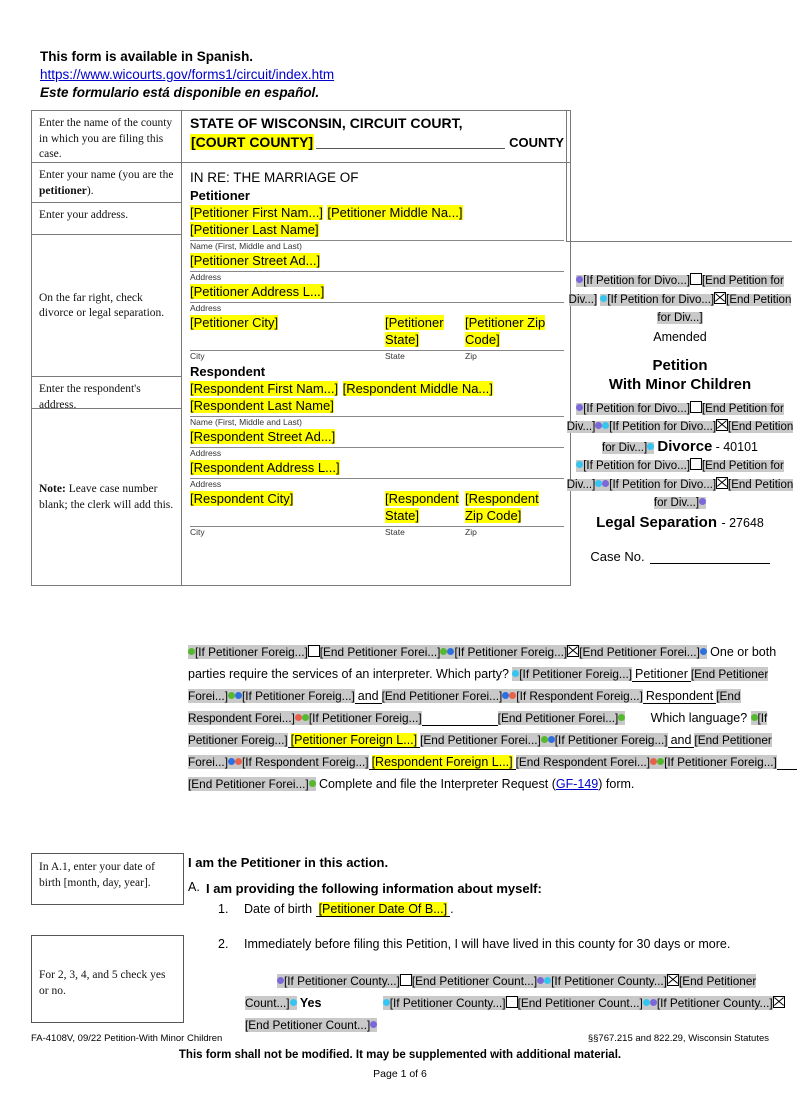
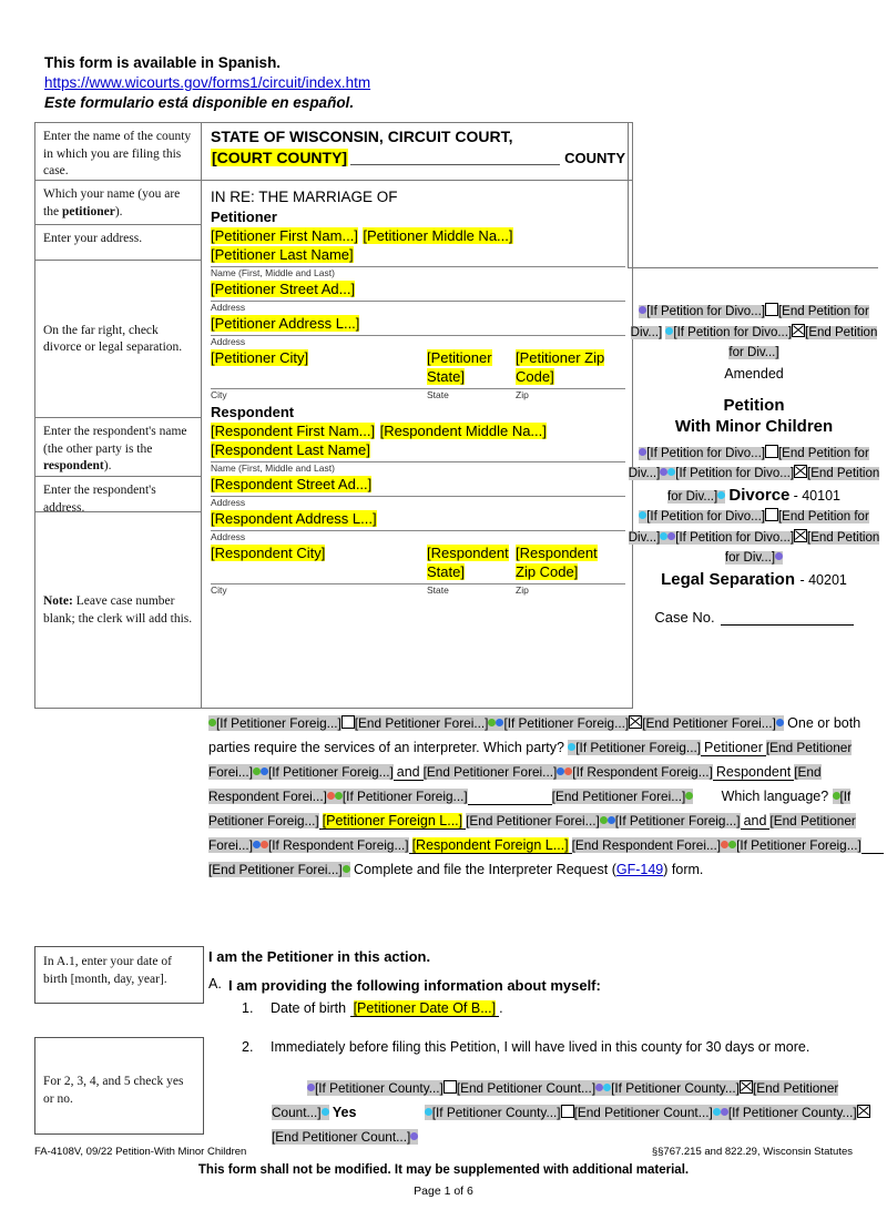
  This form is available in Spanish.
  https://www.wicourts.gov/forms1/circuit/index.htm
  Este formulario está disponible en español.
  Enter the name of the county in which you are filing this case.
  STATE OF WISCONSIN, CIRCUIT COURT,
  [COURT COUNTY]
  COUNTY
- Enter your name (you are the petitioner).
+ Which your name (you are the petitioner).
  Enter your address.
  On the far right, check divorce or legal separation.
+ Enter the respondent's name (the other party is the respondent).
  Enter the respondent's address.
  Note: Leave case number blank; the clerk will add this.
  IN RE: THE MARRIAGE OF
  Petitioner
  [Petitioner First Nam...] [Petitioner Middle Na...]
  [Petitioner Last Name]
  Name (First, Middle and Last)
  [Petitioner Street Ad...]
  Address
  [Petitioner Address L...]
  Address
  [Petitioner City]
  [Petitioner State]
  [Petitioner Zip Code]
  City
  State
  Zip
  Respondent
  [Respondent First Nam...] [Respondent Middle Na...]
  [Respondent Last Name]
  Name (First, Middle and Last)
  [Respondent Street Ad...]
  Address
  [Respondent Address L...]
  Address
  [Respondent City]
  [Respondent State]
  [Respondent Zip Code]
  City
  State
  Zip
  [If Petition for Divo...] [End Petition for Div...] [If Petition for Divo...] [End Petition for Div...]
  Amended
  Petition
  With Minor Children
  [If Petition for Divo...] [End Petition for Div...] [If Petition for Divo...] [End Petition for Div...] Divorce - 40101
  [If Petition for Divo...] [End Petition for Div...] [If Petition for Divo...] [End Petition for Div...]
- Legal Separation - 27648
+ Legal Separation - 40201
  Case No.
  [If Petitioner Foreig...] [End Petitioner Forei...] [If Petitioner Foreig...] [End Petitioner Forei...] One or both parties require the services of an interpreter. Which party? [If Petitioner Foreig...] Petitioner [End Petitioner Forei...] [If Petitioner Foreig...] and [End Petitioner Forei...] [If Respondent Foreig...] Respondent [End Respondent Forei...] [If Petitioner Foreig...] [End Petitioner Forei...] Which language? [If Petitioner Foreig...] [Petitioner Foreign L...] [End Petitioner Forei...] [If Petitioner Foreig...] and [End Petitioner Forei...] [If Respondent Foreig...] [Respondent Foreign L...] [End Respondent Forei...] [If Petitioner Foreig...][End Petitioner Forei...] Complete and file the Interpreter Request (GF-149) form.
  In A.1, enter your date of birth [month, day, year].
  For 2, 3, 4, and 5 check yes or no.
  I am the Petitioner in this action.
  A.
  I am providing the following information about myself:
  1.
  Date of birth [Petitioner Date Of B...] .
  2.
  Immediately before filing this Petition, I will have lived in this county for 30 days or more.
  [If Petitioner County...] [End Petitioner Count...] [If Petitioner County...] [End Petitioner Count...] Yes [If Petitioner County...] [End Petitioner Count...] [If Petitioner County...][End Petitioner Count...]
  FA-4108V, 09/22 Petition-With Minor Children
  §§767.215 and 822.29, Wisconsin Statutes
  This form shall not be modified. It may be supplemented with additional material.
  Page 1 of 6
